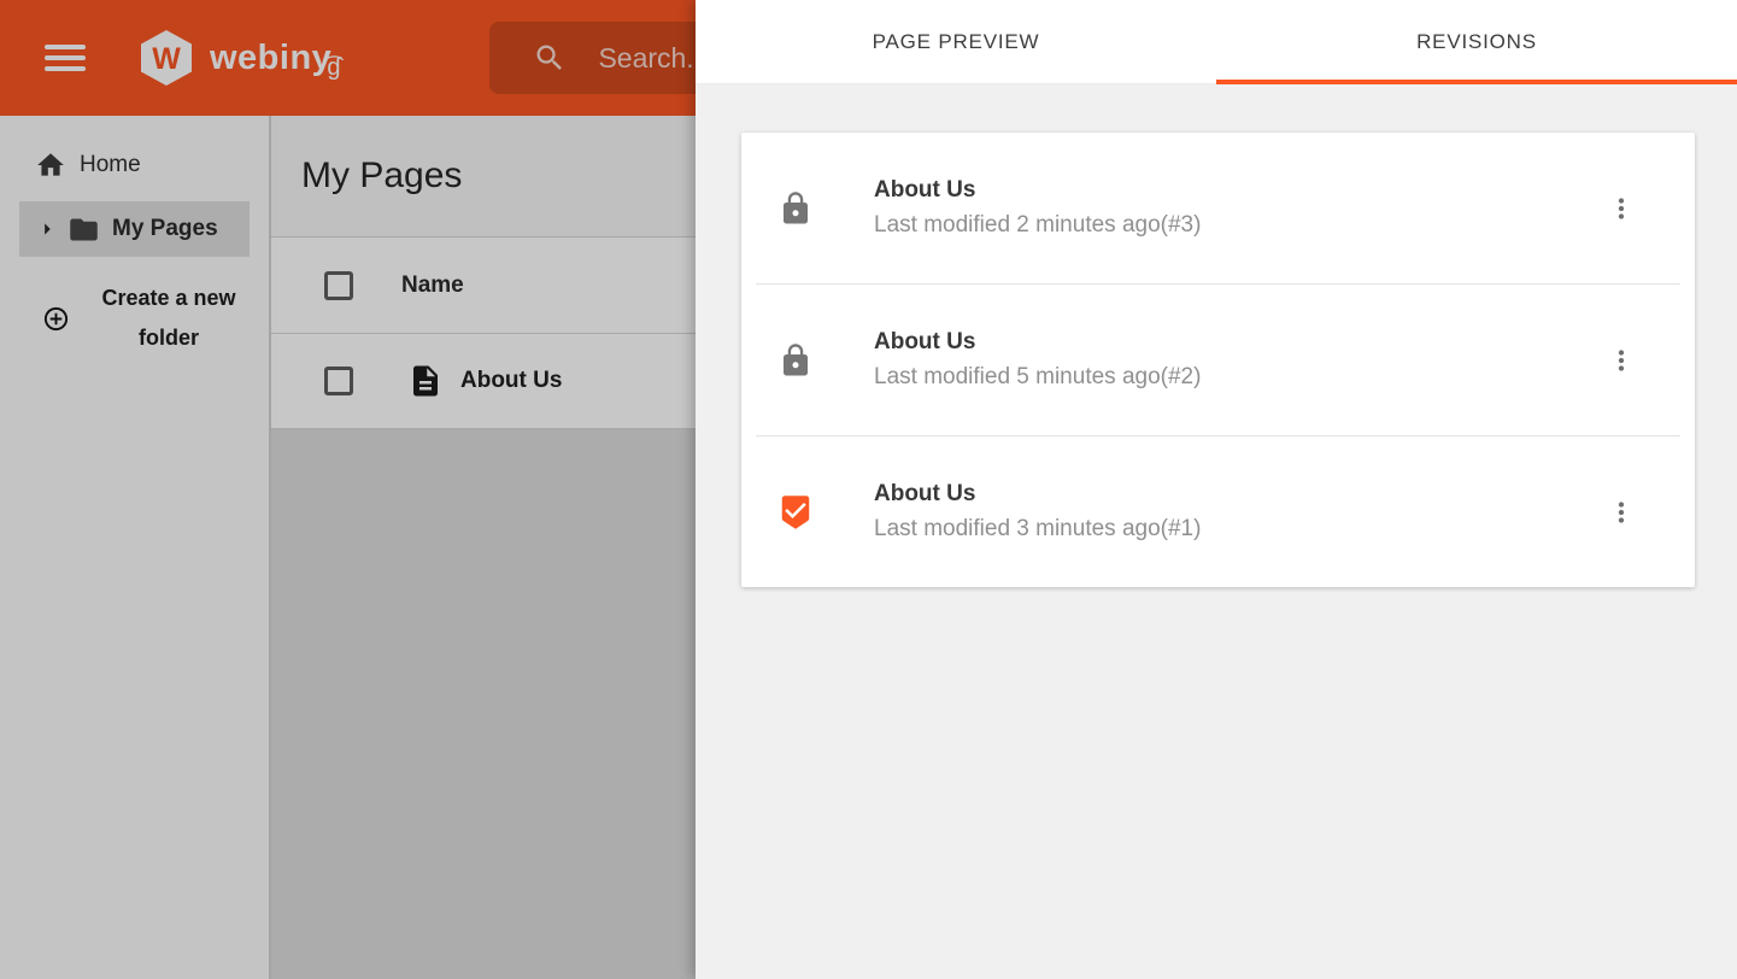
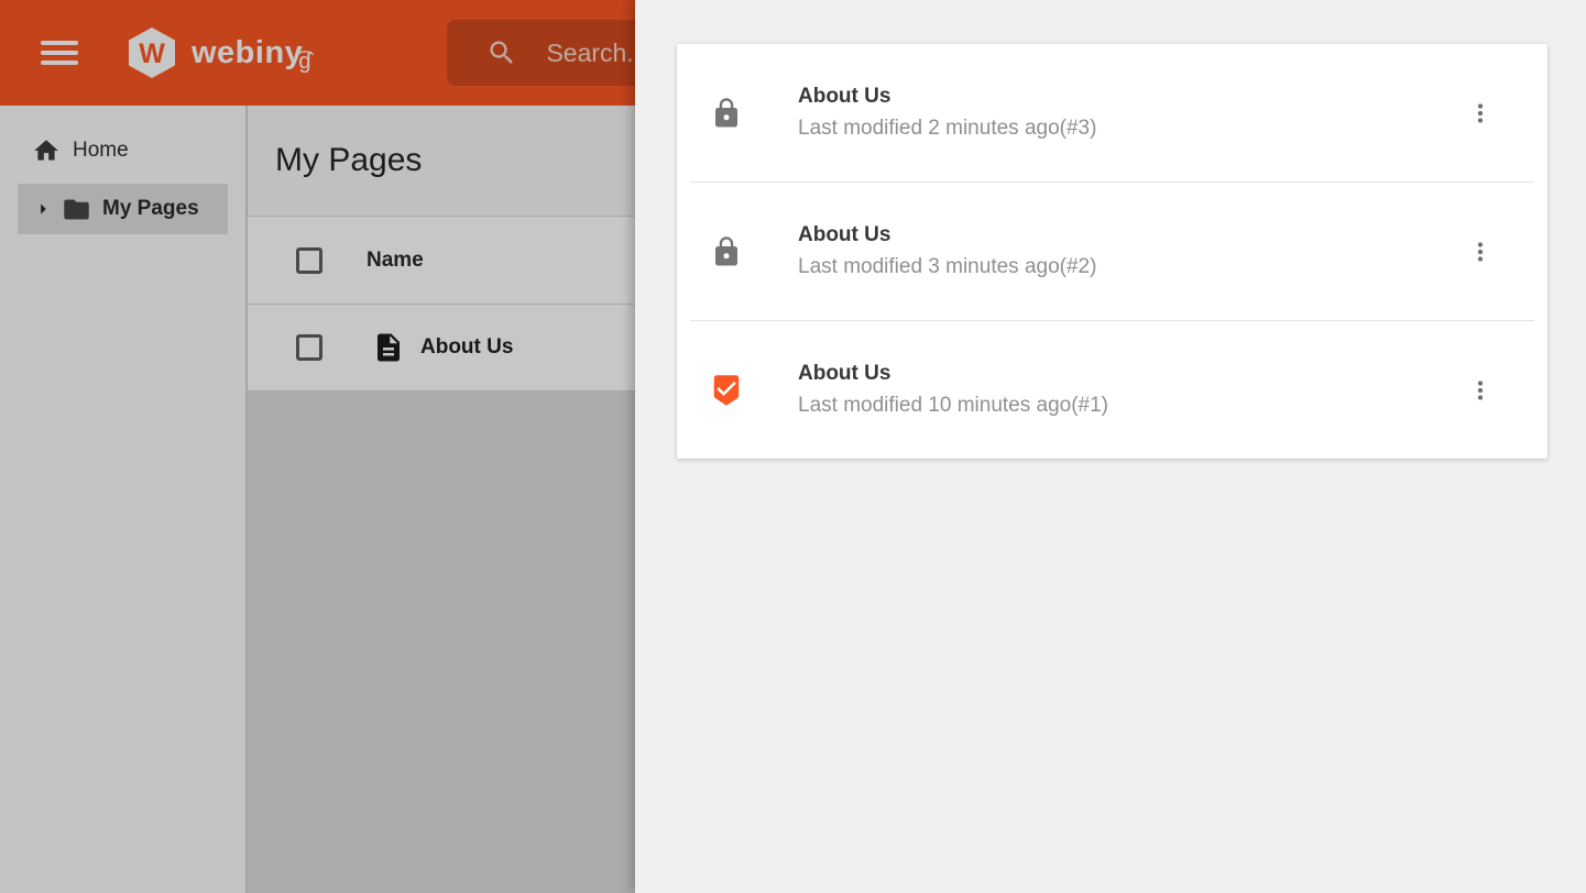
  W
  webiny
  ɠ
  Search.
  Home
  My Pages
- Create a new folder
  My Pages
  Name
  About Us
- PAGE PREVIEW
- REVISIONS
  About Us
  Last modified 2 minutes ago(#3)
  About Us
- Last modified 5 minutes ago(#2)
+ Last modified 3 minutes ago(#2)
  About Us
- Last modified 3 minutes ago(#1)
+ Last modified 10 minutes ago(#1)
